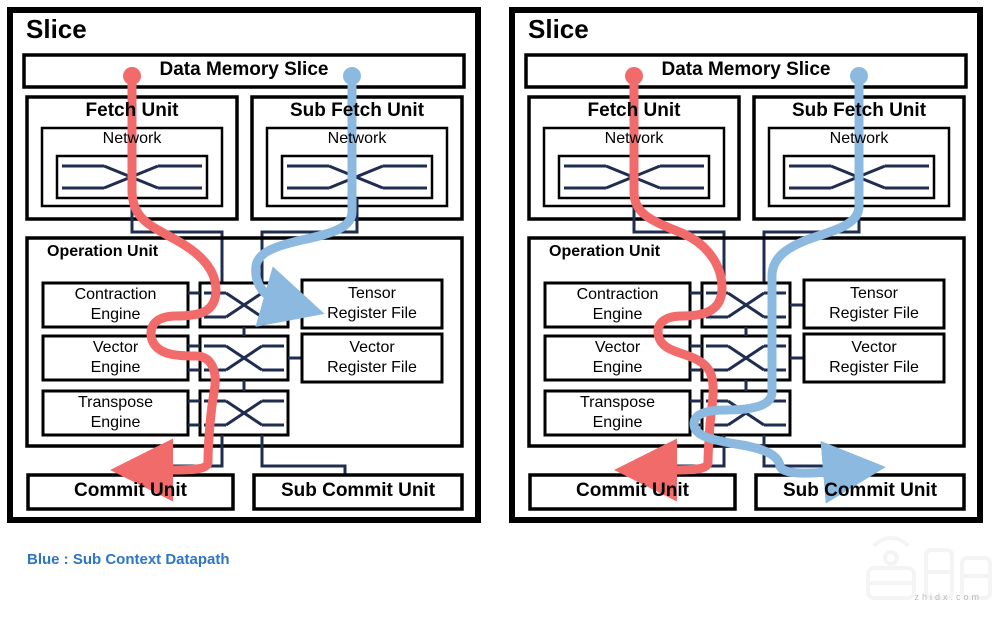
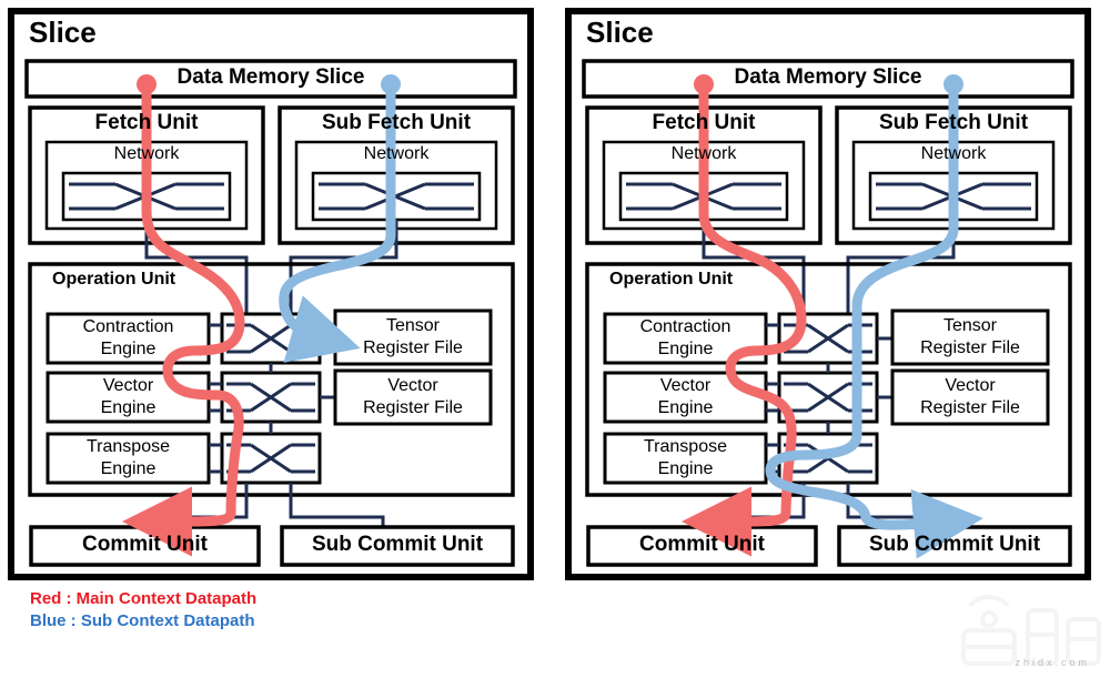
  Slice
  Data Memory Slice
  Fetch Unit
  Network
  Sub Fetch Unit
  Network
  Operation Unit
  Contraction
  Engine
  Vector
  Engine
  Transpose
  Engine
  Tensor
  Register File
  Vector
  Register File
  Commit Unit
  Sub Commit Unit
  Slice
  Data Memory Slice
  Fetch Unit
  Network
  Sub Fetch Unit
  Network
  Operation Unit
  Contraction
  Engine
  Vector
  Engine
  Transpose
  Engine
  Tensor
  Register File
  Vector
  Register File
  Commit Unit
  Sub Commit Unit
+ Red : Main Context Datapath
  Blue : Sub Context Datapath
  zhidx.com
